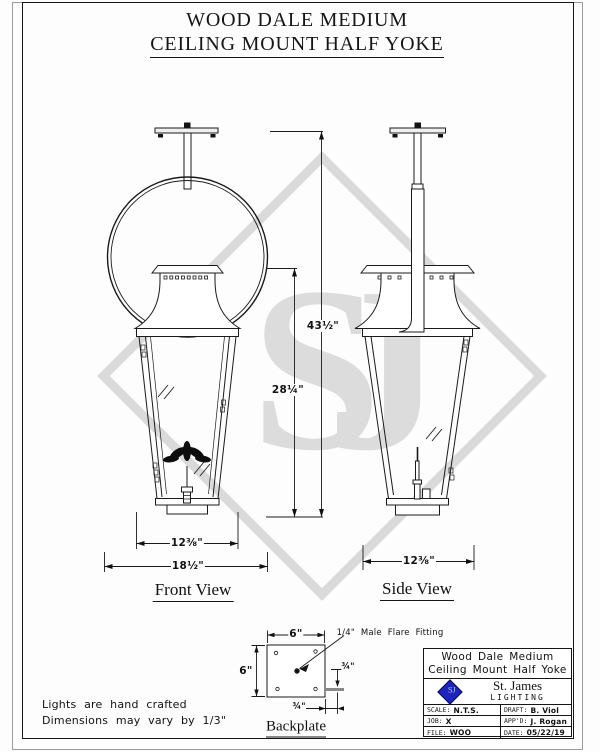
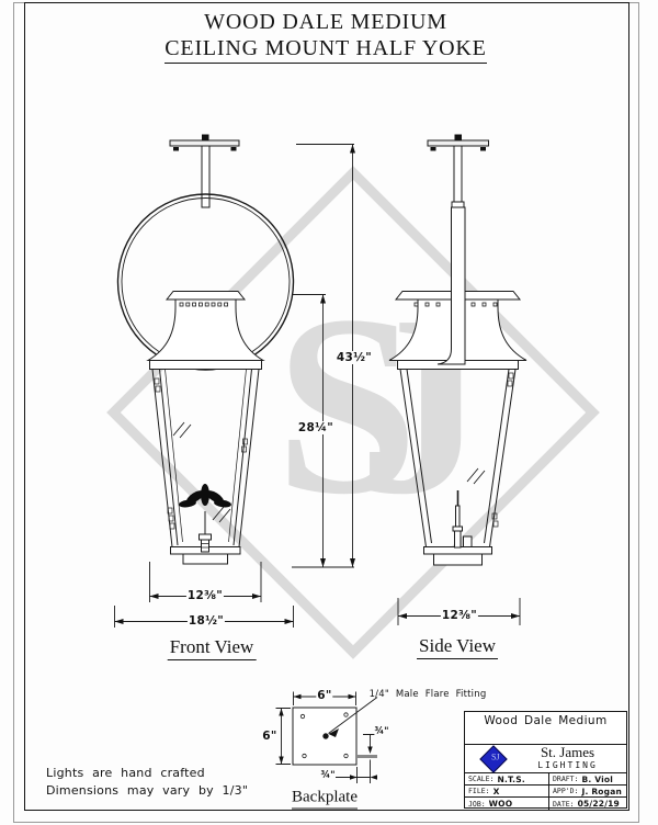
  SJ
  WOOD DALE MEDIUM
  CEILING MOUNT HALF YOKE
  43½"
  28¼"
  12⅜"
  18½"
  12⅜"
  6"
  6"
  ¾"
  ¾"
  1/4" Male Flare Fitting
  Front View
  Side View
  Backplate
  Lights are hand crafted
  Dimensions may vary by 1/3"
  Wood Dale Medium
- Ceiling Mount Half Yoke
  St. James
  LIGHTING
  SCALE:
  N.T.S.
  DRAFT:
  B. Viol
- JOB:
+ FILE:
  X
  APP'D:
  J. Rogan
- FILE:
+ JOB:
  WOO
  DATE:
  05/22/19
